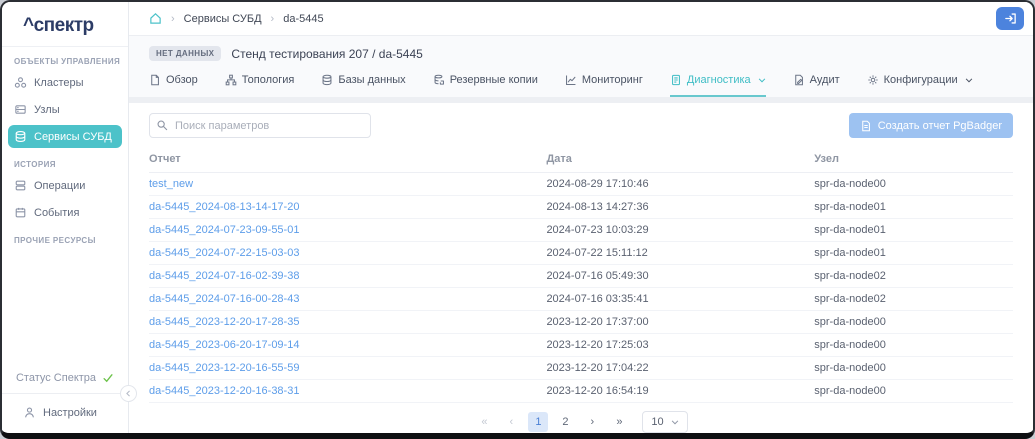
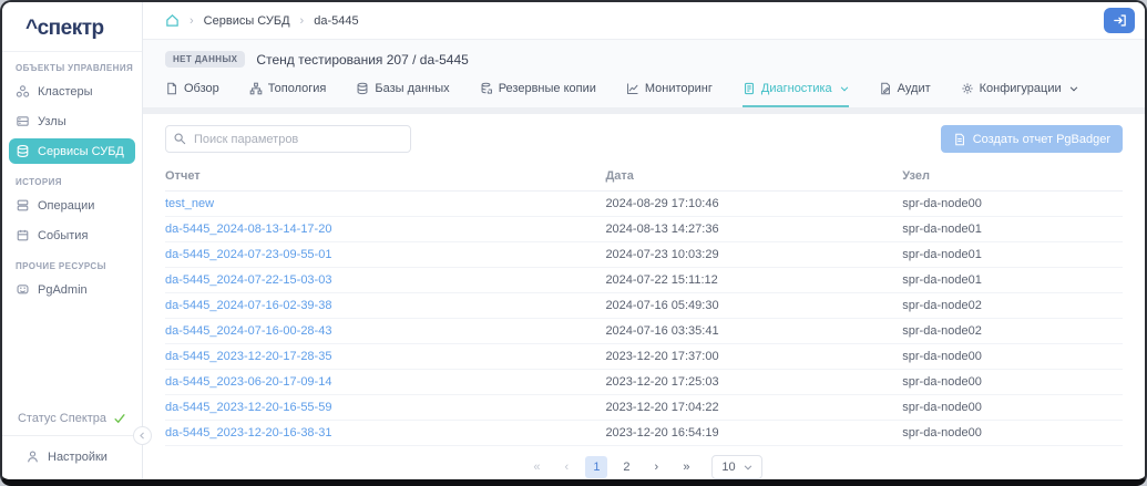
  ^спектр
  ОБЪЕКТЫ УПРАВЛЕНИЯ
  Кластеры
  Узлы
  Сервисы СУБД
  ИСТОРИЯ
  Операции
  События
  ПРОЧИЕ РЕСУРСЫ
+ PgAdmin
  Статус Спектра
  Настройки
  ›
  Сервисы СУБД
  ›
  da-5445
  НЕТ ДАННЫХ
  Стенд тестирования 207 / da-5445
  Обзор
  Топология
  Базы данных
  Резервные копии
  Мониторинг
  Диагностика
  Аудит
  Конфигурации
  Поиск параметров
  Создать отчет PgBadger
  Отчет	Дата	Узел
  test_new	2024-08-29 17:10:46	spr-da-node00
  da-5445_2024-08-13-14-17-20	2024-08-13 14:27:36	spr-da-node01
  da-5445_2024-07-23-09-55-01	2024-07-23 10:03:29	spr-da-node01
  da-5445_2024-07-22-15-03-03	2024-07-22 15:11:12	spr-da-node01
  da-5445_2024-07-16-02-39-38	2024-07-16 05:49:30	spr-da-node02
  da-5445_2024-07-16-00-28-43	2024-07-16 03:35:41	spr-da-node02
  da-5445_2023-12-20-17-28-35	2023-12-20 17:37:00	spr-da-node00
  da-5445_2023-06-20-17-09-14	2023-12-20 17:25:03	spr-da-node00
  da-5445_2023-12-20-16-55-59	2023-12-20 17:04:22	spr-da-node00
  da-5445_2023-12-20-16-38-31	2023-12-20 16:54:19	spr-da-node00
  «
  ‹
  1
  2
  ›
  »
  10
